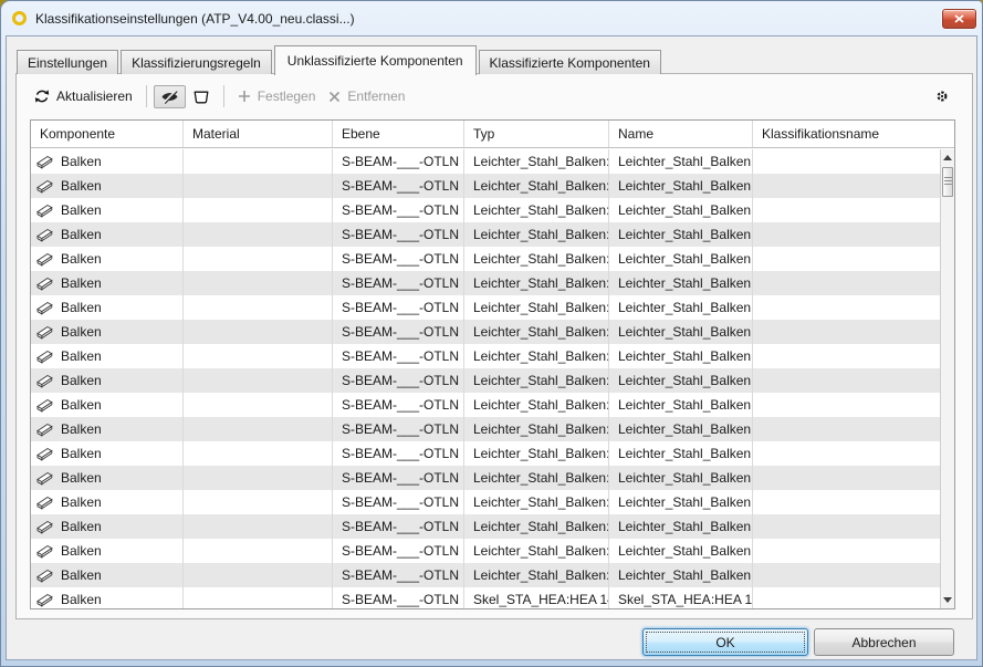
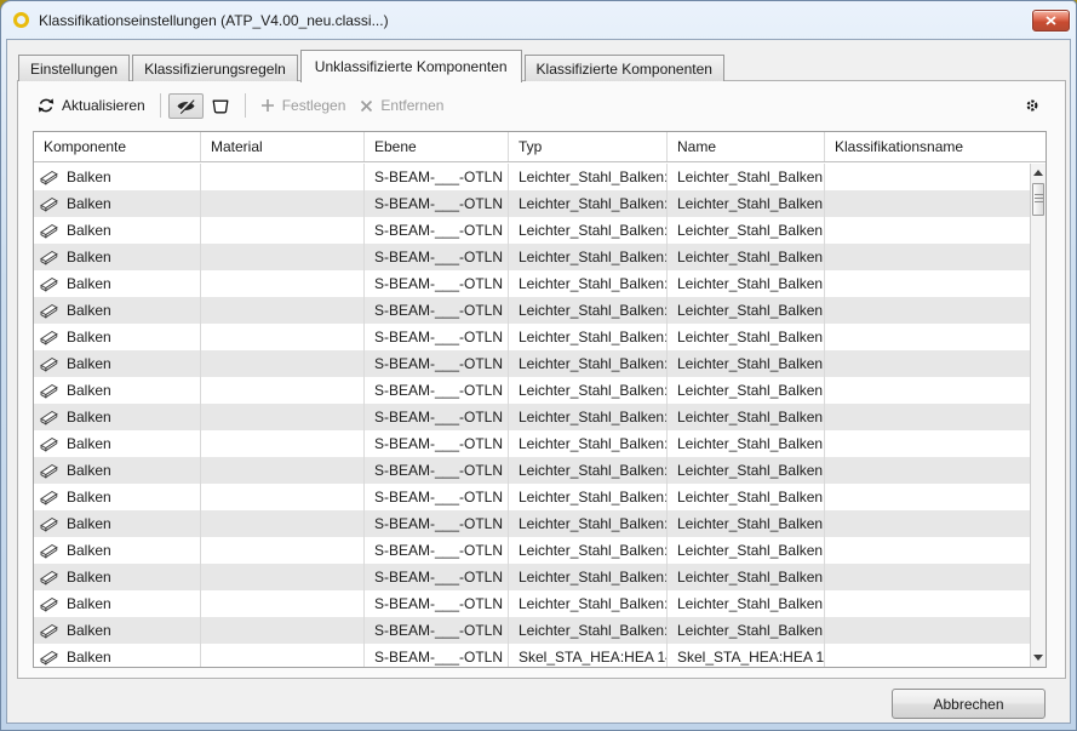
  Klassifikationseinstellungen (ATP_V4.00_neu.classi...)
  Einstellungen
  Klassifizierungsregeln
  Unklassifizierte Komponenten
  Klassifizierte Komponenten
  Aktualisieren
  Festlegen
  Entfernen
  Komponente
  Material
  Ebene
  Typ
  Name
  Klassifikationsname
  Balken
  S-BEAM-___-OTLN
  Leichter_Stahl_Balken:
  Leichter_Stahl_Balken:
  Balken
  S-BEAM-___-OTLN
  Leichter_Stahl_Balken:
  Leichter_Stahl_Balken:
  Balken
  S-BEAM-___-OTLN
  Leichter_Stahl_Balken:
  Leichter_Stahl_Balken:
  Balken
  S-BEAM-___-OTLN
  Leichter_Stahl_Balken:
  Leichter_Stahl_Balken:
  Balken
  S-BEAM-___-OTLN
  Leichter_Stahl_Balken:
  Leichter_Stahl_Balken:
  Balken
  S-BEAM-___-OTLN
  Leichter_Stahl_Balken:
  Leichter_Stahl_Balken:
  Balken
  S-BEAM-___-OTLN
  Leichter_Stahl_Balken:
  Leichter_Stahl_Balken:
  Balken
  S-BEAM-___-OTLN
  Leichter_Stahl_Balken:
  Leichter_Stahl_Balken:
  Balken
  S-BEAM-___-OTLN
  Leichter_Stahl_Balken:
  Leichter_Stahl_Balken:
  Balken
  S-BEAM-___-OTLN
  Leichter_Stahl_Balken:
  Leichter_Stahl_Balken:
  Balken
  S-BEAM-___-OTLN
  Leichter_Stahl_Balken:
  Leichter_Stahl_Balken:
  Balken
  S-BEAM-___-OTLN
  Leichter_Stahl_Balken:
  Leichter_Stahl_Balken:
  Balken
  S-BEAM-___-OTLN
  Leichter_Stahl_Balken:
  Leichter_Stahl_Balken:
  Balken
  S-BEAM-___-OTLN
  Leichter_Stahl_Balken:
  Leichter_Stahl_Balken:
  Balken
  S-BEAM-___-OTLN
  Leichter_Stahl_Balken:
  Leichter_Stahl_Balken:
  Balken
  S-BEAM-___-OTLN
  Leichter_Stahl_Balken:
  Leichter_Stahl_Balken:
  Balken
  S-BEAM-___-OTLN
  Leichter_Stahl_Balken:
  Leichter_Stahl_Balken:
  Balken
  S-BEAM-___-OTLN
  Leichter_Stahl_Balken:
  Leichter_Stahl_Balken:
  Balken
  S-BEAM-___-OTLN
  Skel_STA_HEA:HEA 1
  Skel_STA_HEA:HEA 1
- OK
  Abbrechen
